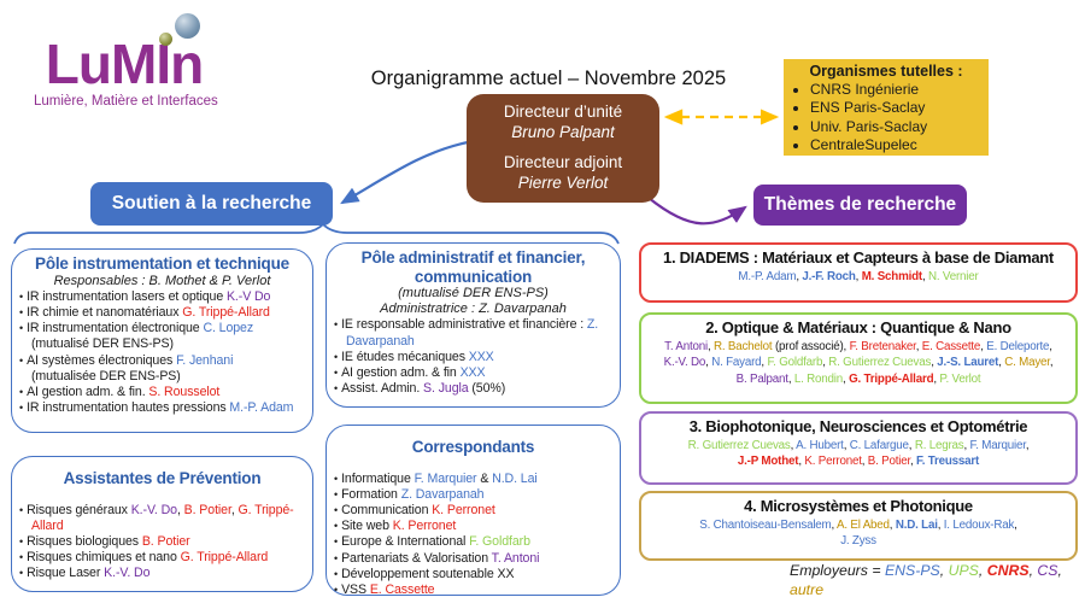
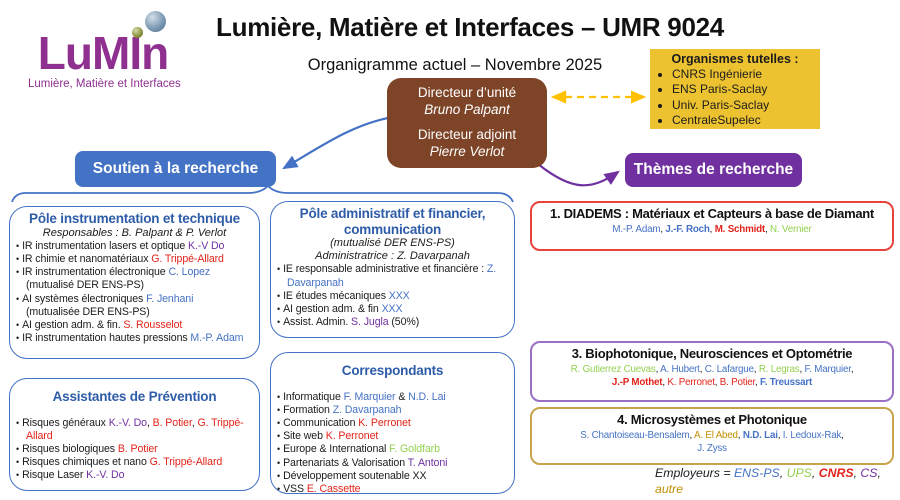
  LuMIn
  Lumière, Matière et Interfaces
+ Lumière, Matière et Interfaces – UMR 9024
  Organigramme actuel – Novembre 2025
  Organismes tutelles :
  CNRS Ingénierie
  ENS Paris-Saclay
  Univ. Paris-Saclay
  CentraleSupelec
  Directeur d’unité
  Bruno Palpant
  Directeur adjoint
  Pierre Verlot
  Soutien à la recherche
  Thèmes de recherche
  Pôle instrumentation et technique
- Responsables : B. Mothet & P. Verlot
+ Responsables : B. Palpant & P. Verlot
  • IR instrumentation lasers et optique K.-V Do
  • IR chimie et nanomatériaux G. Trippé-Allard
  • IR instrumentation électronique C. Lopez
  (mutualisé DER ENS-PS)
  • AI systèmes électroniques F. Jenhani
  (mutualisée DER ENS-PS)
  • AI gestion adm. & fin. S. Rousselot
  • IR instrumentation hautes pressions M.-P. Adam
  Assistantes de Prévention
  • Risques généraux K.-V. Do, B. Potier, G. Trippé-Allard
  • Risques biologiques B. Potier
  • Risques chimiques et nano G. Trippé-Allard
  • Risque Laser K.-V. Do
  Pôle administratif et financier, communication
  (mutualisé DER ENS-PS)
  Administratrice : Z. Davarpanah
  • IE responsable administrative et financière : Z. Davarpanah
  • IE études mécaniques XXX
  • AI gestion adm. & fin XXX
  • Assist. Admin. S. Jugla (50%)
  Correspondants
  • Informatique F. Marquier & N.D. Lai
  • Formation Z. Davarpanah
  • Communication K. Perronet
  • Site web K. Perronet
  • Europe & International F. Goldfarb
  • Partenariats & Valorisation T. Antoni
  • Développement soutenable XX
  • VSS E. Cassette
  1. DIADEMS : Matériaux et Capteurs à base de Diamant
  M.-P. Adam, J.-F. Roch, M. Schmidt, N. Vernier
- 2. Optique & Matériaux : Quantique & Nano
- T. Antoni, R. Bachelot (prof associé), F. Bretenaker, E. Cassette, E. Deleporte,
- K.-V. Do, N. Fayard, F. Goldfarb, R. Gutierrez Cuevas, J.-S. Lauret, C. Mayer,
- B. Palpant, L. Rondin, G. Trippé-Allard, P. Verlot
  3. Biophotonique, Neurosciences et Optométrie
  R. Gutierrez Cuevas, A. Hubert, C. Lafargue, R. Legras, F. Marquier,
  J.-P Mothet, K. Perronet, B. Potier, F. Treussart
  4. Microsystèmes et Photonique
  S. Chantoiseau-Bensalem, A. El Abed, N.D. Lai, I. Ledoux-Rak,
  J. Zyss
  Employeurs = ENS-PS, UPS, CNRS, CS, autre
